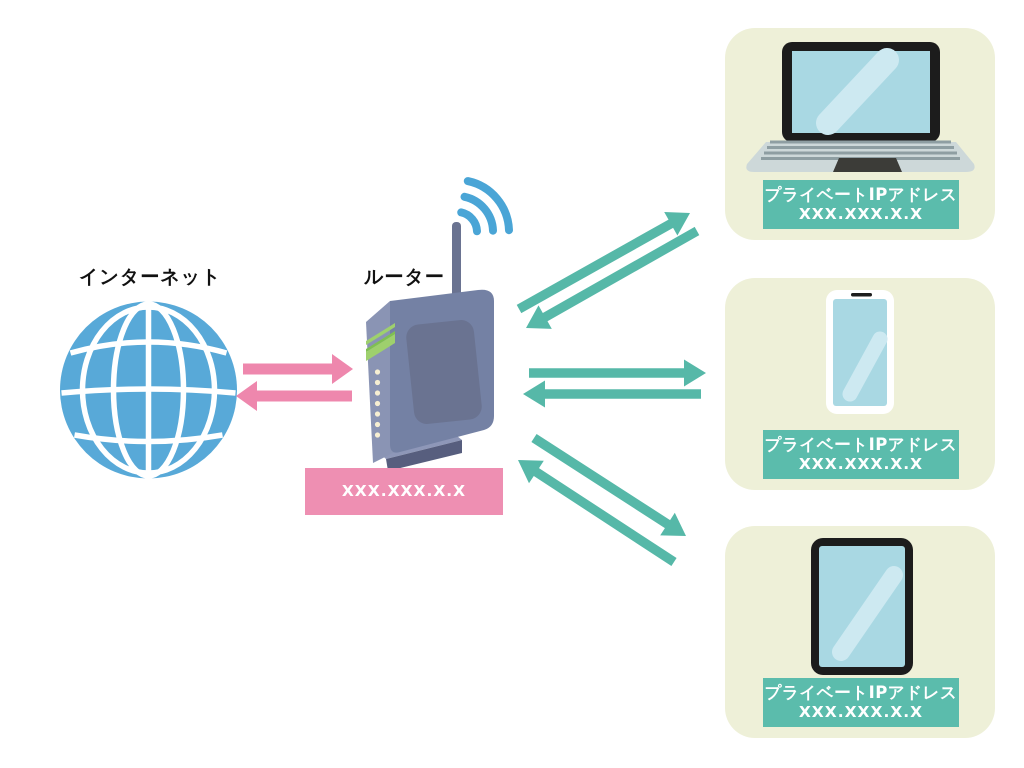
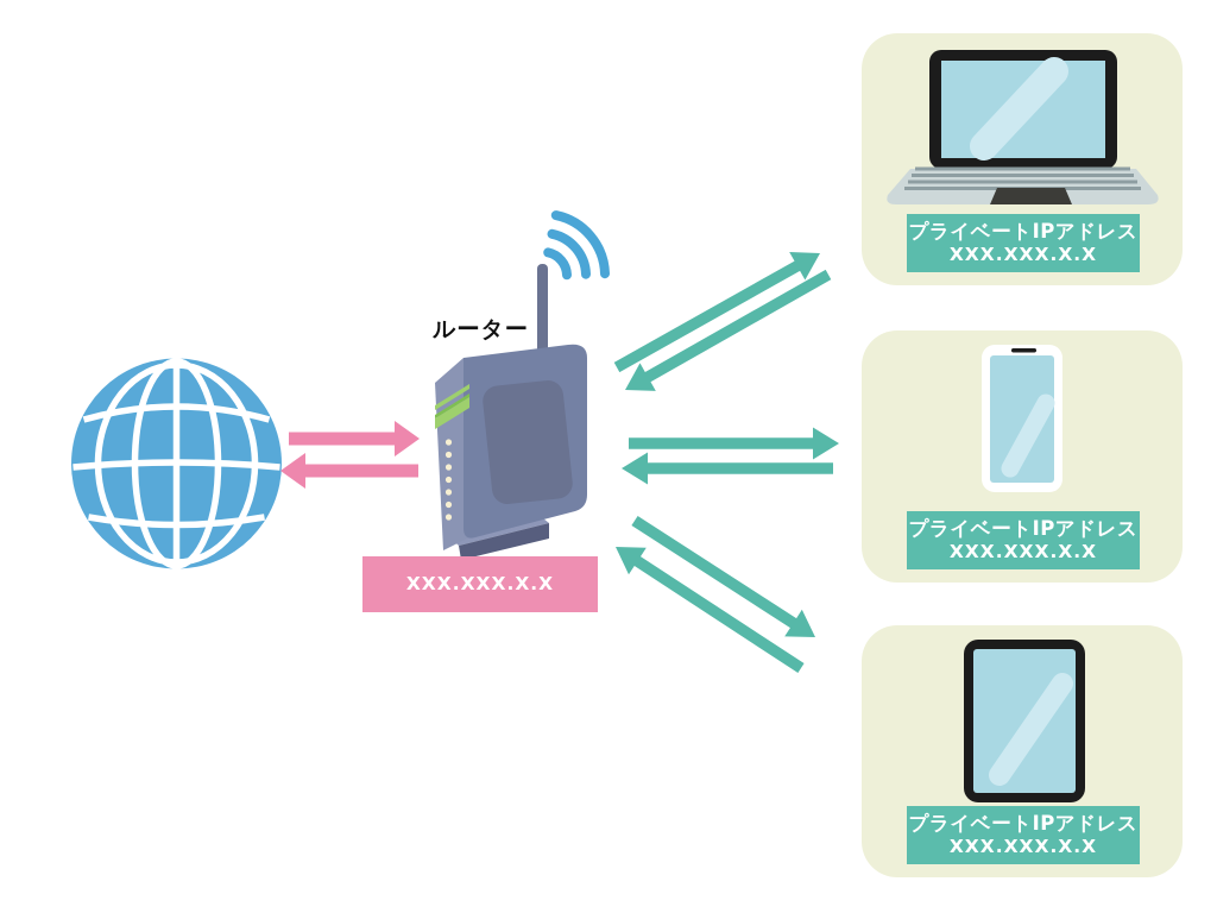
  プライベートIPアドレス
  XXX.XXX.X.X
  プライベートIPアドレス
  XXX.XXX.X.X
  プライベートIPアドレス
  XXX.XXX.X.X
- インターネット
  ルーター
  XXX.XXX.X.X
